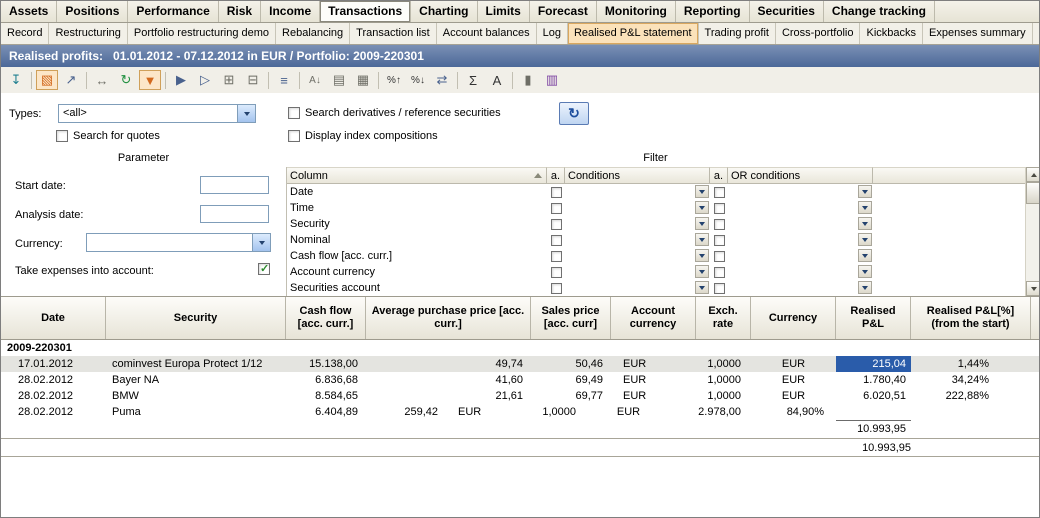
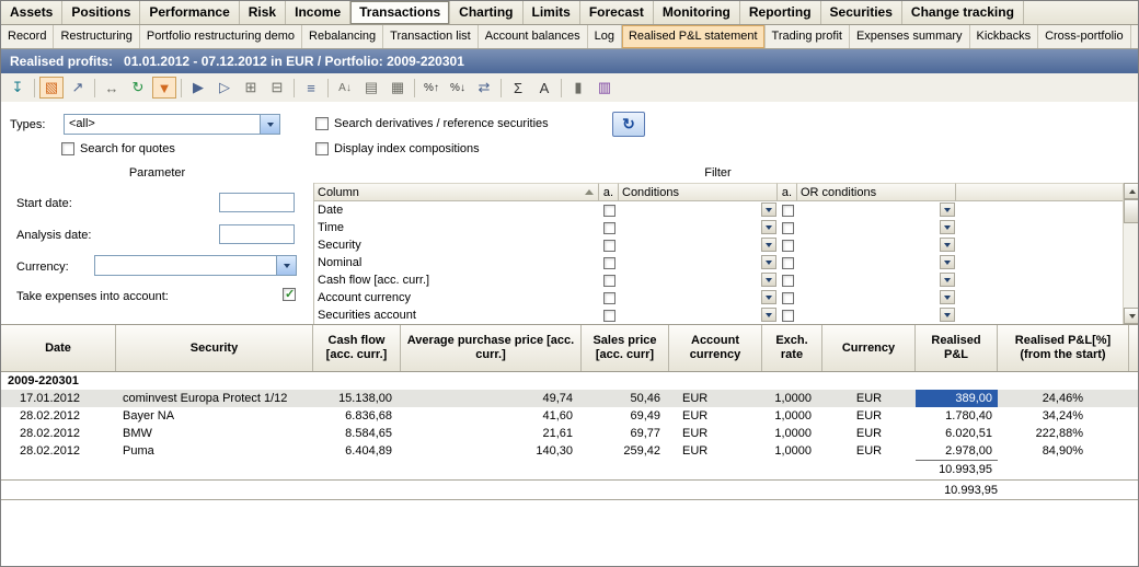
  Assets
  Positions
  Performance
  Risk
  Income
  Transactions
  Charting
  Limits
  Forecast
  Monitoring
  Reporting
  Securities
  Change tracking
  Record
  Restructuring
  Portfolio restructuring demo
  Rebalancing
  Transaction list
  Account balances
  Log
  Realised P&L statement
  Trading profit
- Cross-portfolio
+ Expenses summary
  Kickbacks
- Expenses summary
+ Cross-portfolio
  Realised profits: 01.01.2012 - 07.12.2012 in EUR / Portfolio: 2009-220301
  ↧
  ▧
  ↗
  ↔
  ↻
  ▼
  ▶
  ▷
  ⊞
  ⊟
  ≡
  A↓
  ▤
  ▦
  %↑
  %↓
  ⇄
  Σ
  A
  ▮
  ▥
  Types:
  <all>
  Search for quotes
  Search derivatives / reference securities
  Display index compositions
  ↻
  Parameter
  Filter
  Start date:
  Analysis date:
  Currency:
  Take expenses into account:
  Column
  a.
  Conditions
  a.
  OR conditions
  Date
  Time
  Security
  Nominal
  Cash flow [acc. curr.]
  Account currency
  Securities account
  Date
  Security
  Cash flow [acc. curr.]
  Average purchase price [acc. curr.]
  Sales price [acc. curr]
  Account currency
  Exch. rate
  Currency
  Realised P&L
  Realised P&L[%] (from the start)
  2009-220301
  17.01.2012
  cominvest Europa Protect 1/12
  15.138,00
  49,74
  50,46
  EUR
  1,0000
  EUR
- 215,04
+ 389,00
- 1,44%
+ 24,46%
  28.02.2012
  Bayer NA
  6.836,68
  41,60
  69,49
  EUR
  1,0000
  EUR
  1.780,40
  34,24%
  28.02.2012
  BMW
  8.584,65
  21,61
  69,77
  EUR
  1,0000
  EUR
  6.020,51
  222,88%
  28.02.2012
  Puma
  6.404,89
+ 140,30
  259,42
  EUR
  1,0000
  EUR
  2.978,00
  84,90%
  10.993,95
  10.993,95
